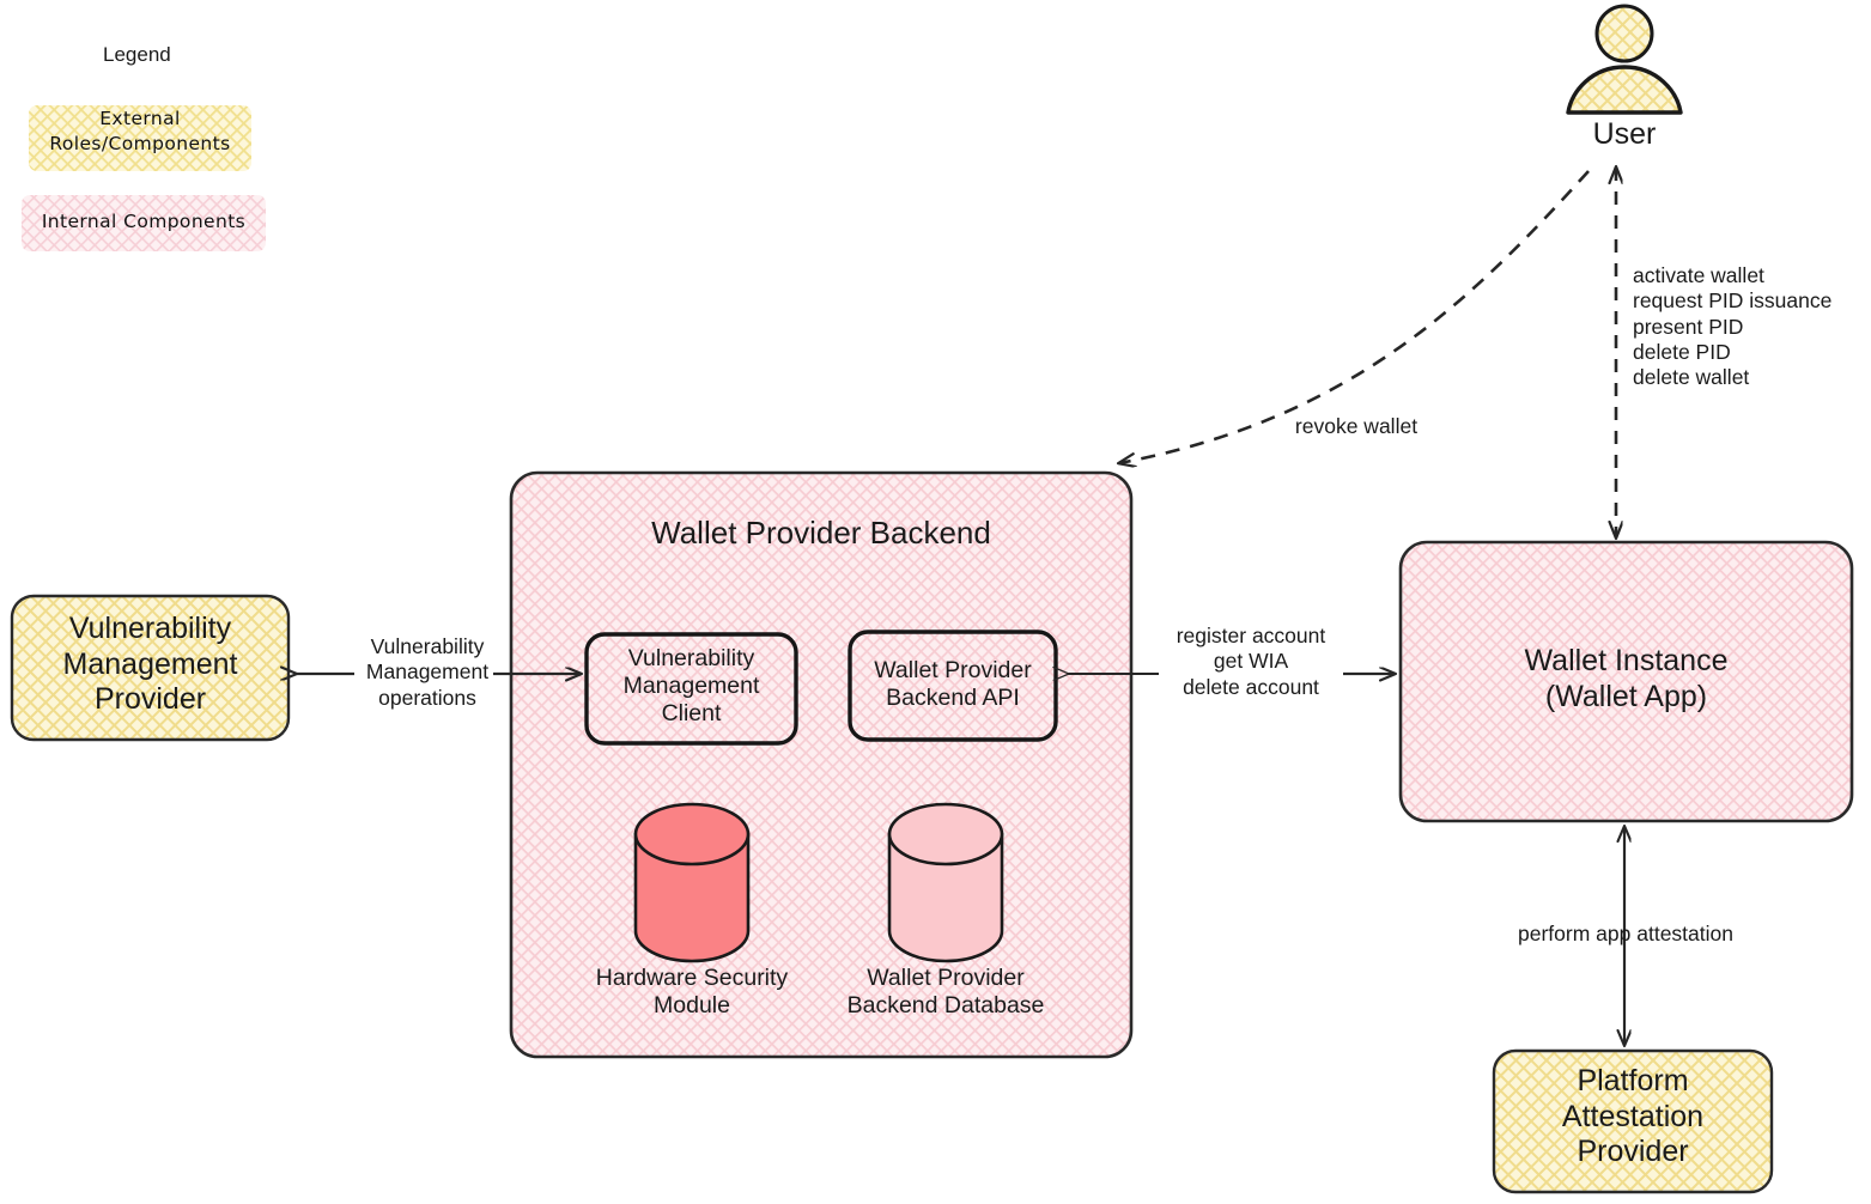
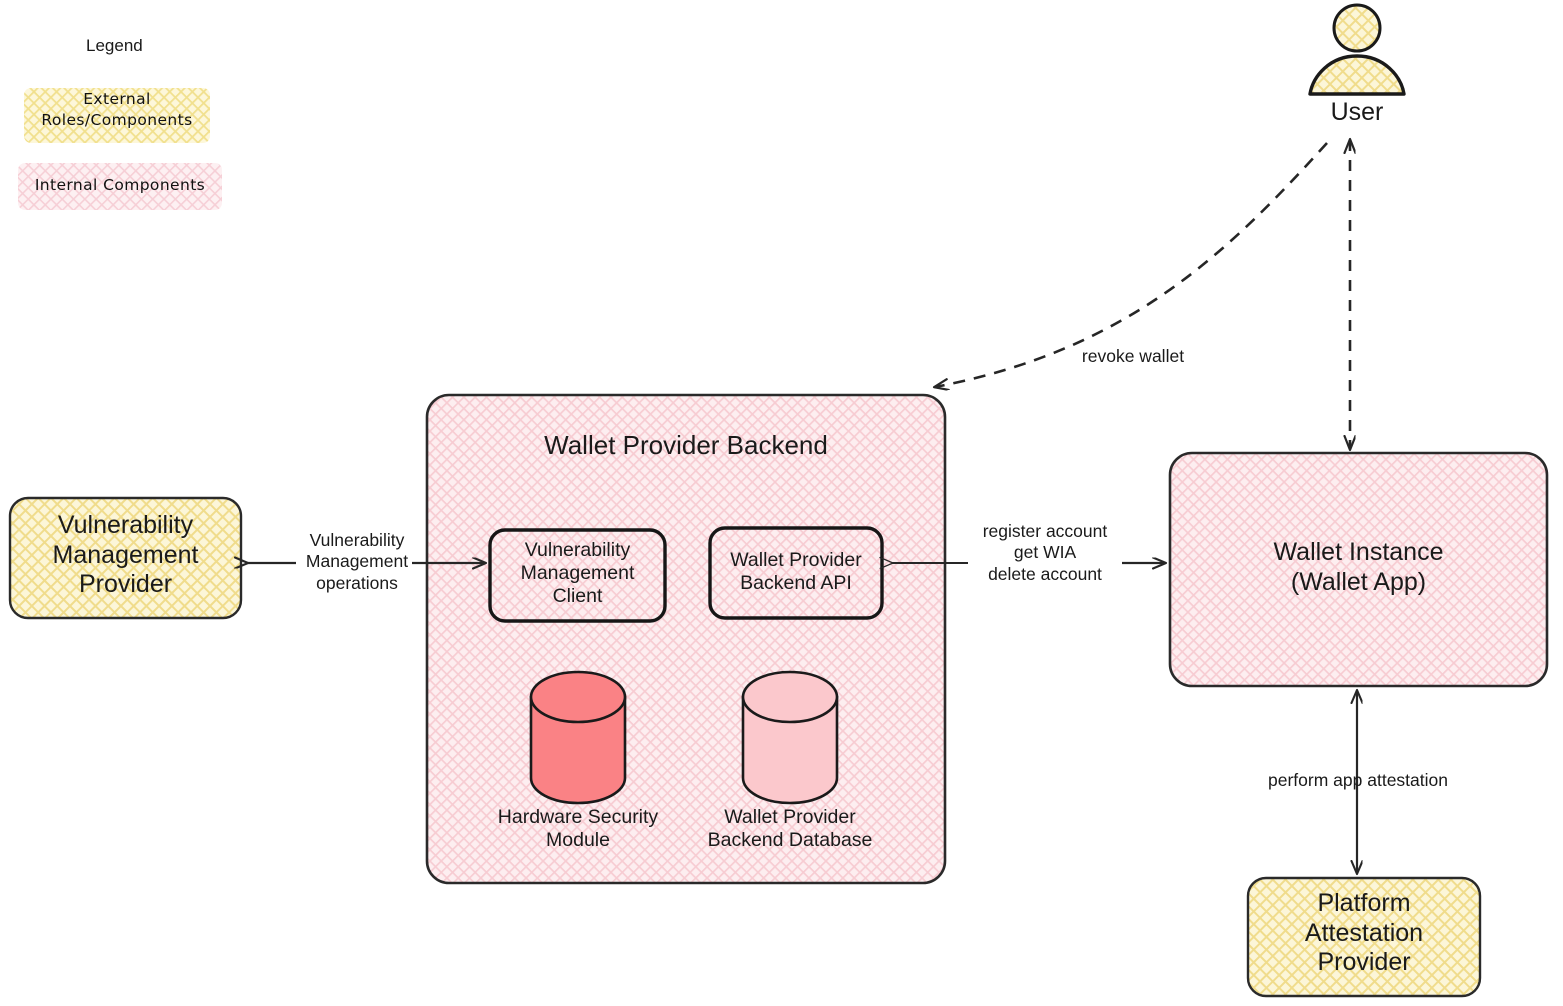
  Legend
  External
  Roles/Components
  Internal Components
  User
  Wallet Provider Backend
  Vulnerability
  Management
  Client
  Wallet Provider
  Backend API
  Hardware Security
  Module
  Wallet Provider
  Backend Database
  Vulnerability
  Management
  Provider
  Wallet Instance
  (Wallet App)
  Platform
  Attestation
  Provider
- activate wallet
- request PID issuance
- present PID
- delete PID
- delete wallet
  revoke wallet
  Vulnerability
  Management
  operations
  register account
  get WIA
  delete account
  perform app attestation
